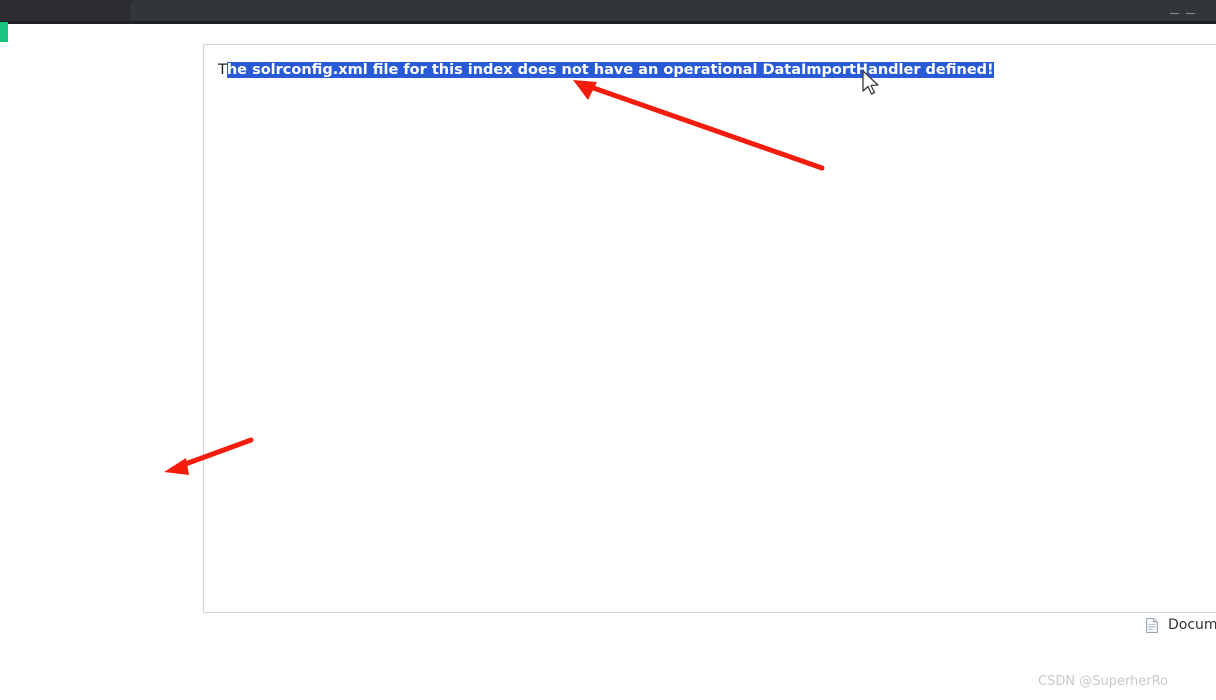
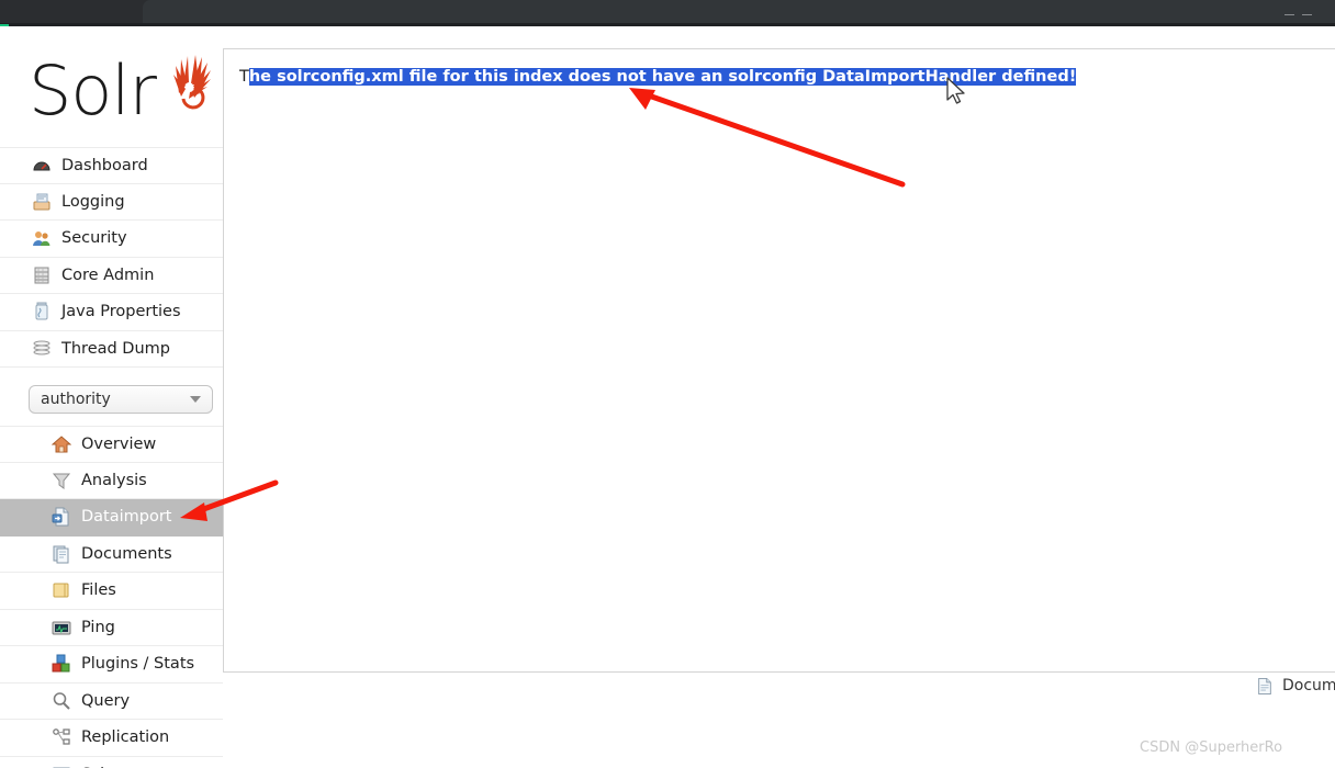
+ Solr
+ Dashboard
+ Logging
+ Security
+ Core Admin
+ Java Properties
+ Thread Dump
+ authority
+ Overview
+ Analysis
+ Dataimport
+ Documents
+ Files
+ Ping
+ Plugins / Stats
+ Query
+ Replication
- The solrconfig.xml file for this index does not have an operational DataImportHandler defined!
+ The solrconfig.xml file for this index does not have an solrconfig DataImportHandler defined!
  Docum
  CSDN @SuperherRo
